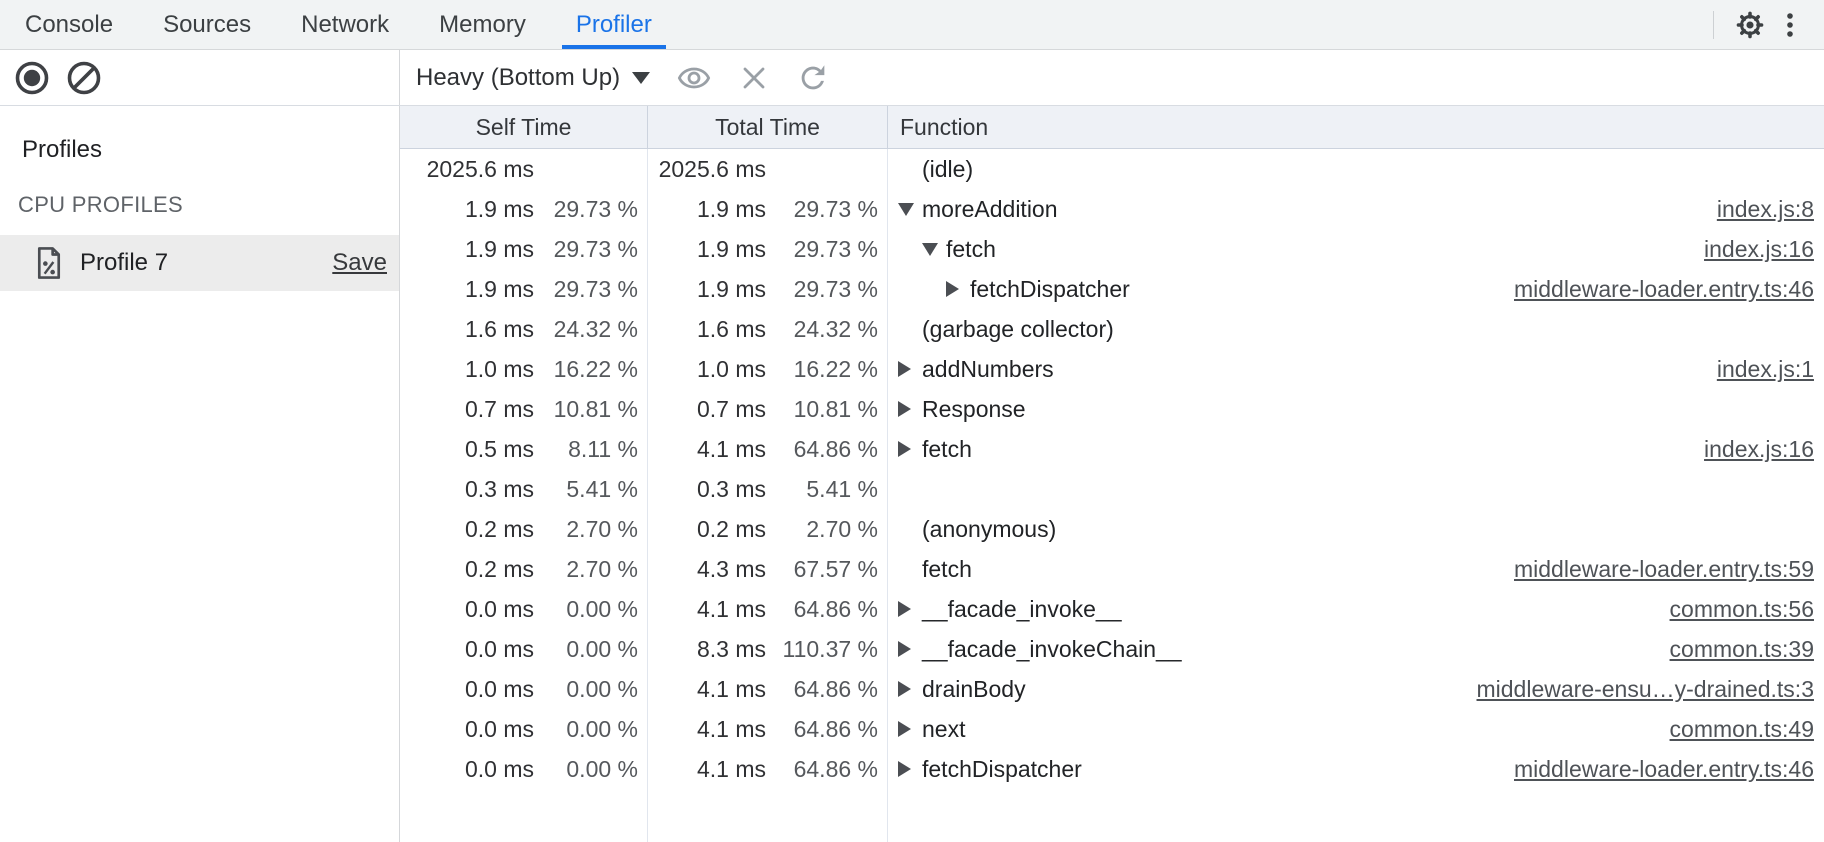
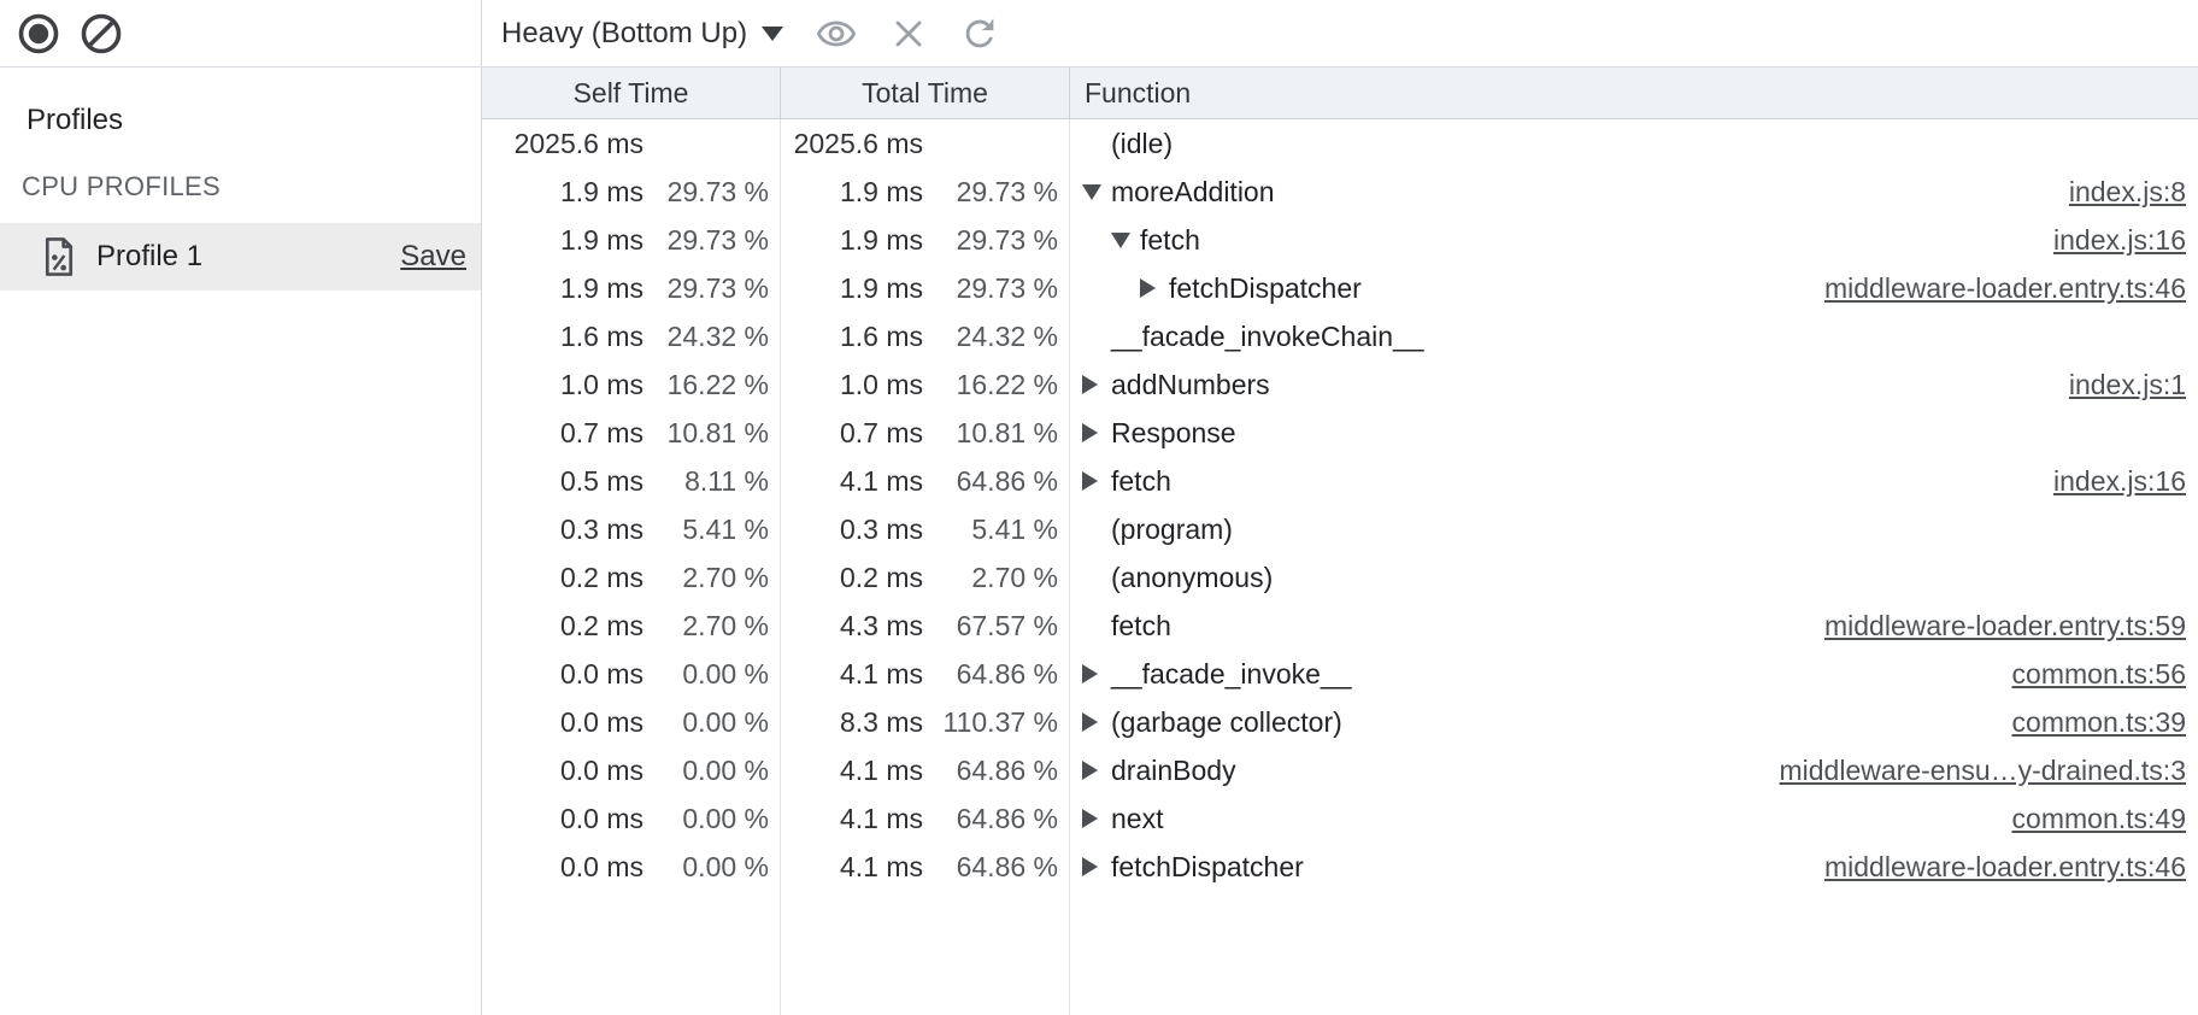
- Console
- Sources
- Network
- Memory
- Profiler
  Heavy (Bottom Up)
  Profiles
  CPU PROFILES
- Profile 7
+ Profile 1
  Save
  Self Time
  Total Time
  Function
  2025.6 ms
  2025.6 ms
  (idle)
  1.9 ms
  29.73 %
  1.9 ms
  29.73 %
  moreAddition
  index.js:8
  1.9 ms
  29.73 %
  1.9 ms
  29.73 %
  fetch
  index.js:16
  1.9 ms
  29.73 %
  1.9 ms
  29.73 %
  fetchDispatcher
  middleware-loader.entry.ts:46
  1.6 ms
  24.32 %
  1.6 ms
  24.32 %
- (garbage collector)
+ __facade_invokeChain__
  1.0 ms
  16.22 %
  1.0 ms
  16.22 %
  addNumbers
  index.js:1
  0.7 ms
  10.81 %
  0.7 ms
  10.81 %
  Response
  0.5 ms
  8.11 %
  4.1 ms
  64.86 %
  fetch
  index.js:16
  0.3 ms
  5.41 %
  0.3 ms
  5.41 %
+ (program)
  0.2 ms
  2.70 %
  0.2 ms
  2.70 %
  (anonymous)
  0.2 ms
  2.70 %
  4.3 ms
  67.57 %
  fetch
  middleware-loader.entry.ts:59
  0.0 ms
  0.00 %
  4.1 ms
  64.86 %
  __facade_invoke__
  common.ts:56
  0.0 ms
  0.00 %
  8.3 ms
  110.37 %
- __facade_invokeChain__
+ (garbage collector)
  common.ts:39
  0.0 ms
  0.00 %
  4.1 ms
  64.86 %
  drainBody
  middleware-ensu…y-drained.ts:3
  0.0 ms
  0.00 %
  4.1 ms
  64.86 %
  next
  common.ts:49
  0.0 ms
  0.00 %
  4.1 ms
  64.86 %
  fetchDispatcher
  middleware-loader.entry.ts:46
